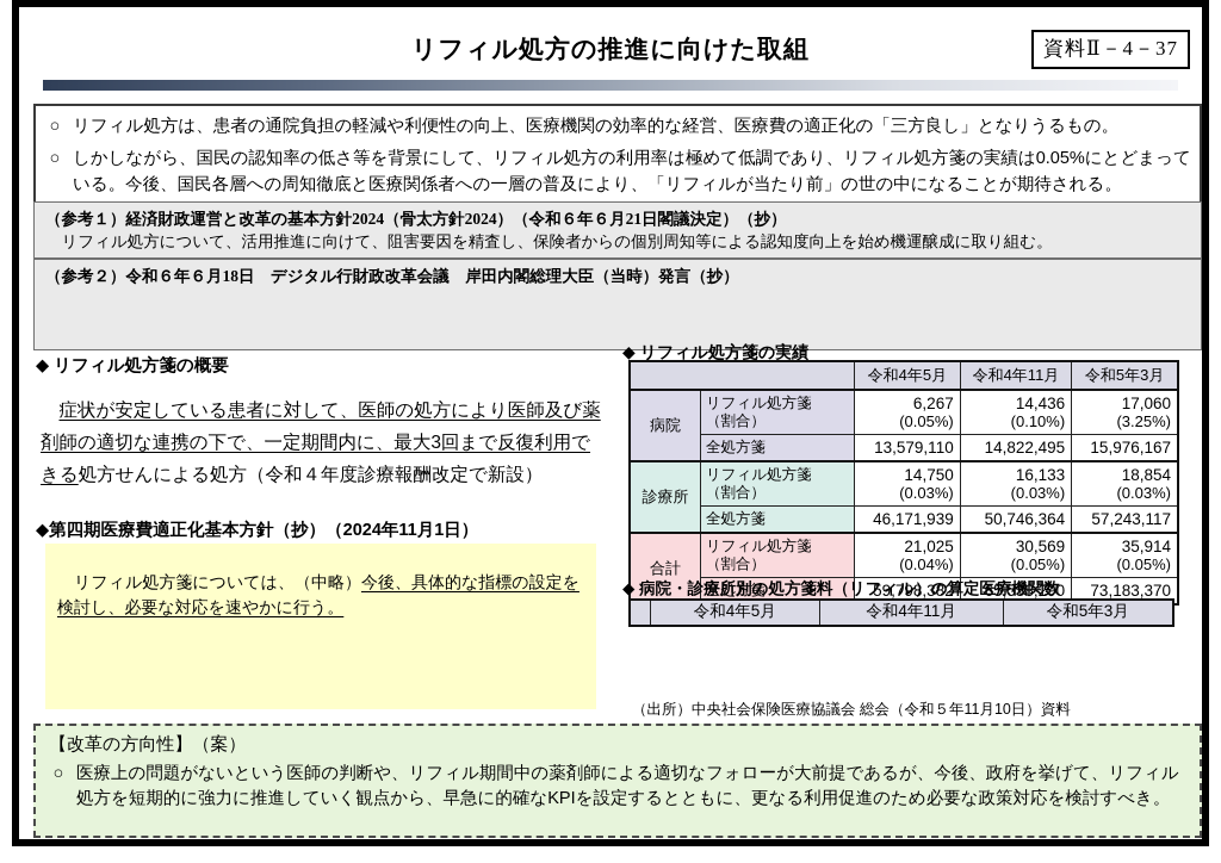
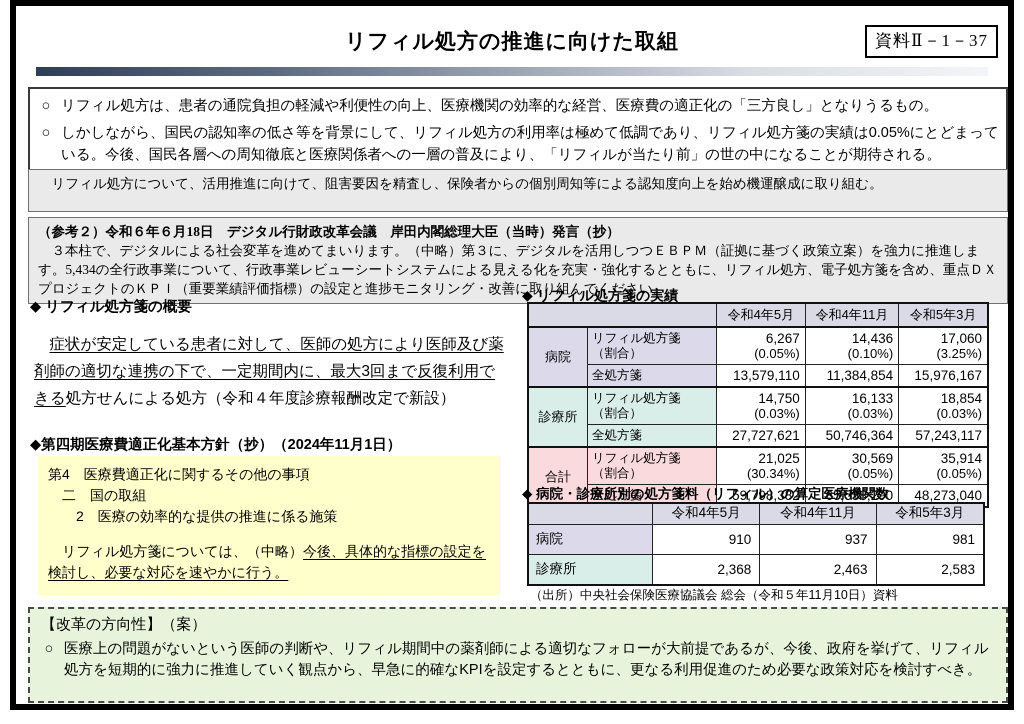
  リフィル処方の推進に向けた取組
- 資料Ⅱ－4－37
+ 資料Ⅱ－1－37
  ○
  リフィル処方は、患者の通院負担の軽減や利便性の向上、医療機関の効率的な経営、医療費の適正化の「三方良し」となりうるもの。
  ○
  しかしながら、国民の認知率の低さ等を背景にして、リフィル処方の利用率は極めて低調であり、リフィル処方箋の実績は0.05%にとどまっている。今後、国民各層への周知徹底と医療関係者への一層の普及により、「リフィルが当たり前」の世の中になることが期待される。
- （参考１）経済財政運営と改革の基本方針2024（骨太方針2024）（令和６年６月21日閣議決定）（抄）
  リフィル処方について、活用推進に向けて、阻害要因を精査し、保険者からの個別周知等による認知度向上を始め機運醸成に取り組む。
  （参考２）令和６年６月18日 デジタル行財政改革会議 岸田内閣総理大臣（当時）発言（抄）
+ ３本柱で、デジタルによる社会変革を進めてまいります。（中略）第３に、デジタルを活用しつつＥＢＰＭ（証拠に基づく政策立案）を強力に推進します。5,434の全行政事業について、行政事業レビューシートシステムによる見える化を充実・強化するとともに、リフィル処方、電子処方箋を含め、重点ＤＸプロジェクトのＫＰＩ（重要業績評価指標）の設定と進捗モニタリング・改善に取り組んでください。
  ◆ リフィル処方箋の概要
  症状が安定している患者に対して、医師の処方により医師及び薬剤師の適切な連携の下で、一定期間内に、最大3回まで反復利用できる処方せんによる処方（令和４年度診療報酬改定で新設）
  ◆第四期医療費適正化基本方針（抄）（2024年11月1日）
+ 第4 医療費適正化に関するその他の事項
+ 二 国の取組
+ 2 医療の効率的な提供の推進に係る施策
  リフィル処方箋については、（中略）今後、具体的な指標の設定を検討し、必要な対応を速やかに行う。
  ◆ リフィル処方箋の実績
  	令和4年5月	令和4年11月	令和5年3月
  病院	リフィル処方箋 （割合）	6,267(0.05%)	14,436(0.10%)	17,060(3.25%)
- 全処方箋	13,579,110	14,822,495	15,976,167
+ 全処方箋	13,579,110	11,384,854	15,976,167
  診療所	リフィル処方箋 （割合）	14,750(0.03%)	16,133(0.03%)	18,854(0.03%)
- 全処方箋	46,171,939	50,746,364	57,243,117
+ 全処方箋	27,727,621	50,746,364	57,243,117
- 合計	リフィル処方箋 （割合）	21,025(0.04%)	30,569(0.05%)	35,914(0.05%)
+ 合計	リフィル処方箋 （割合）	21,025(30.34%)	30,569(0.05%)	35,914(0.05%)
- 全処方箋	59,798,382	65,538,290	73,183,370
+ 全処方箋	59,798,382	65,538,290	48,273,040
  ◆ 病院・診療所別の処方箋料（リフィル）の算定医療機関数
  	令和4年5月	令和4年11月	令和5年3月
+ 病院	910	937	981
+ 診療所	2,368	2,463	2,583
  （出所）中央社会保険医療協議会 総会（令和５年11月10日）資料
  【改革の方向性】（案）
  ○
  医療上の問題がないという医師の判断や、リフィル期間中の薬剤師による適切なフォローが大前提であるが、今後、政府を挙げて、リフィル処方を短期的に強力に推進していく観点から、早急に的確なKPIを設定するとともに、更なる利用促進のため必要な政策対応を検討すべき。
